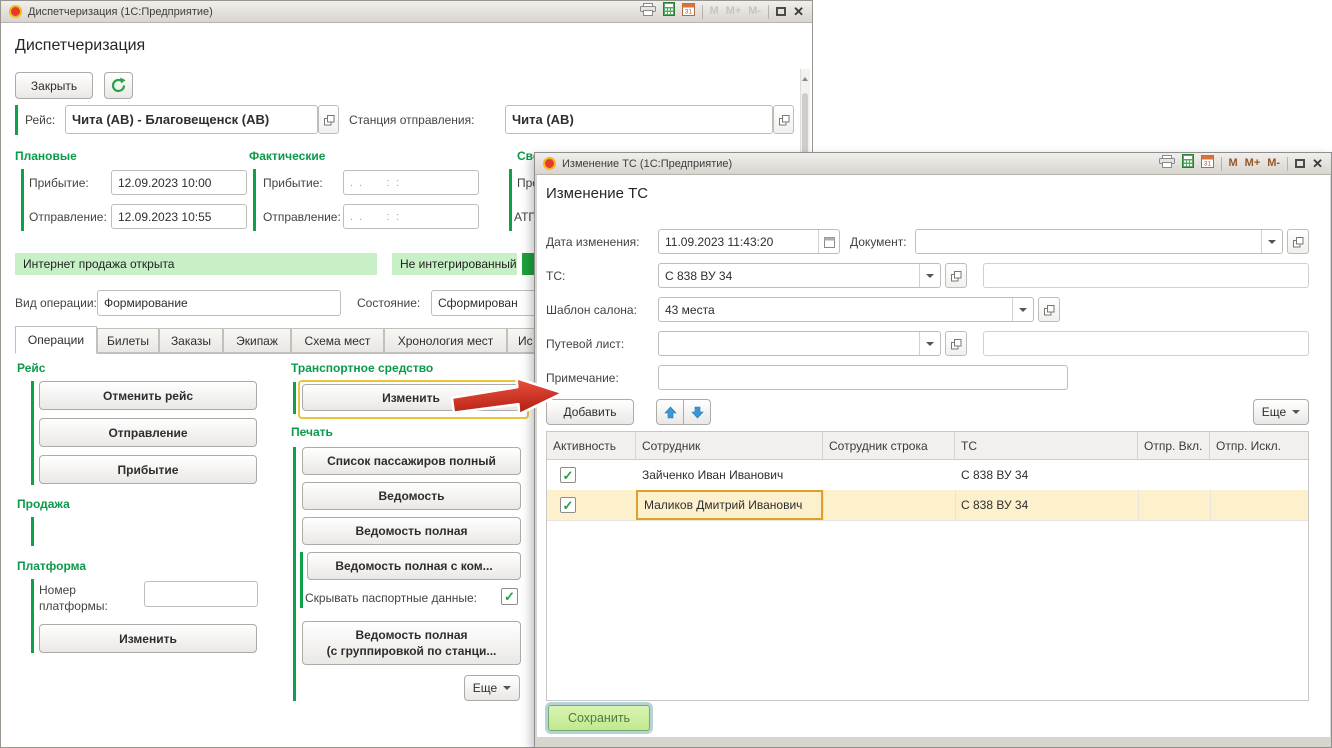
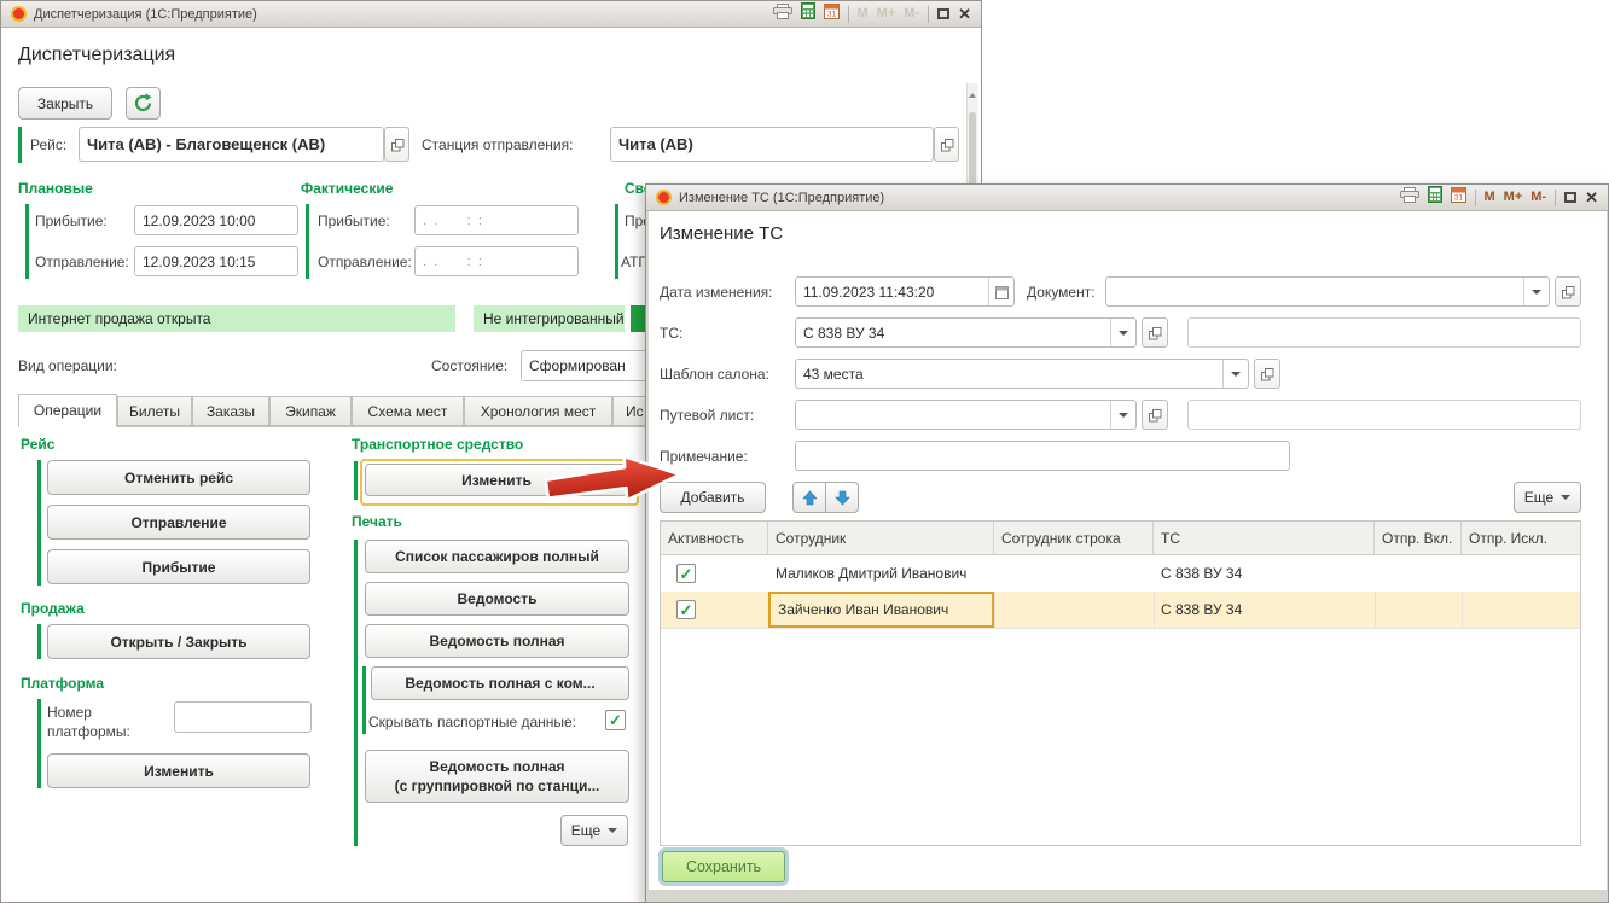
  Диспетчеризация (1С:Предприятие)
  M
  M+
  M-
  ✕
  Диспетчеризация
  Закрыть
  Рейс:
  Чита (АВ) - Благовещенск (АВ)
  Станция отправления:
  Чита (АВ)
  Плановые
  Прибытие:
  12.09.2023 10:00
  Отправление:
- 12.09.2023 10:55
+ 12.09.2023 10:15
  Фактические
  Прибытие:
  . . : :
  Отправление:
  . . : :
  АТП
  Интернет продажа открыта
  Не интегрированный
  Вид операции:
- Формирование
  Состояние:
  Сформирован
  Операции
  Билеты
  Заказы
  Экипаж
  Схема мест
  Хронология мест
  Ис
  Рейс
  Отменить рейс
  Отправление
  Прибытие
  Продажа
+ Открыть / Закрыть
  Платформа
  Номер платформы:
  Изменить
  Транспортное средство
  Изменить
  Печать
  Список пассажиров полный
  Ведомость
  Ведомость полная
  Ведомость полная с ком...
  Скрывать паспортные данные:
  ✓
  Ведомость полная
  (с группировкой по станци...
  Еще
  Изменение ТС (1С:Предприятие)
  M
  M+
  M-
  ✕
  Изменение ТС
  Дата изменения:
  11.09.2023 11:43:20
  Документ:
  ТС:
  С 838 ВУ 34
  Шаблон салона:
  43 места
  Путевой лист:
  Примечание:
  Добавить
  Еще
  Активность
  Сотрудник
  Сотрудник строка
  ТС
  Отпр. Вкл.
  Отпр. Искл.
  ✓
- Зайченко Иван Иванович
+ Маликов Дмитрий Иванович
  С 838 ВУ 34
  ✓
- Маликов Дмитрий Иванович
+ Зайченко Иван Иванович
  С 838 ВУ 34
  Сохранить
